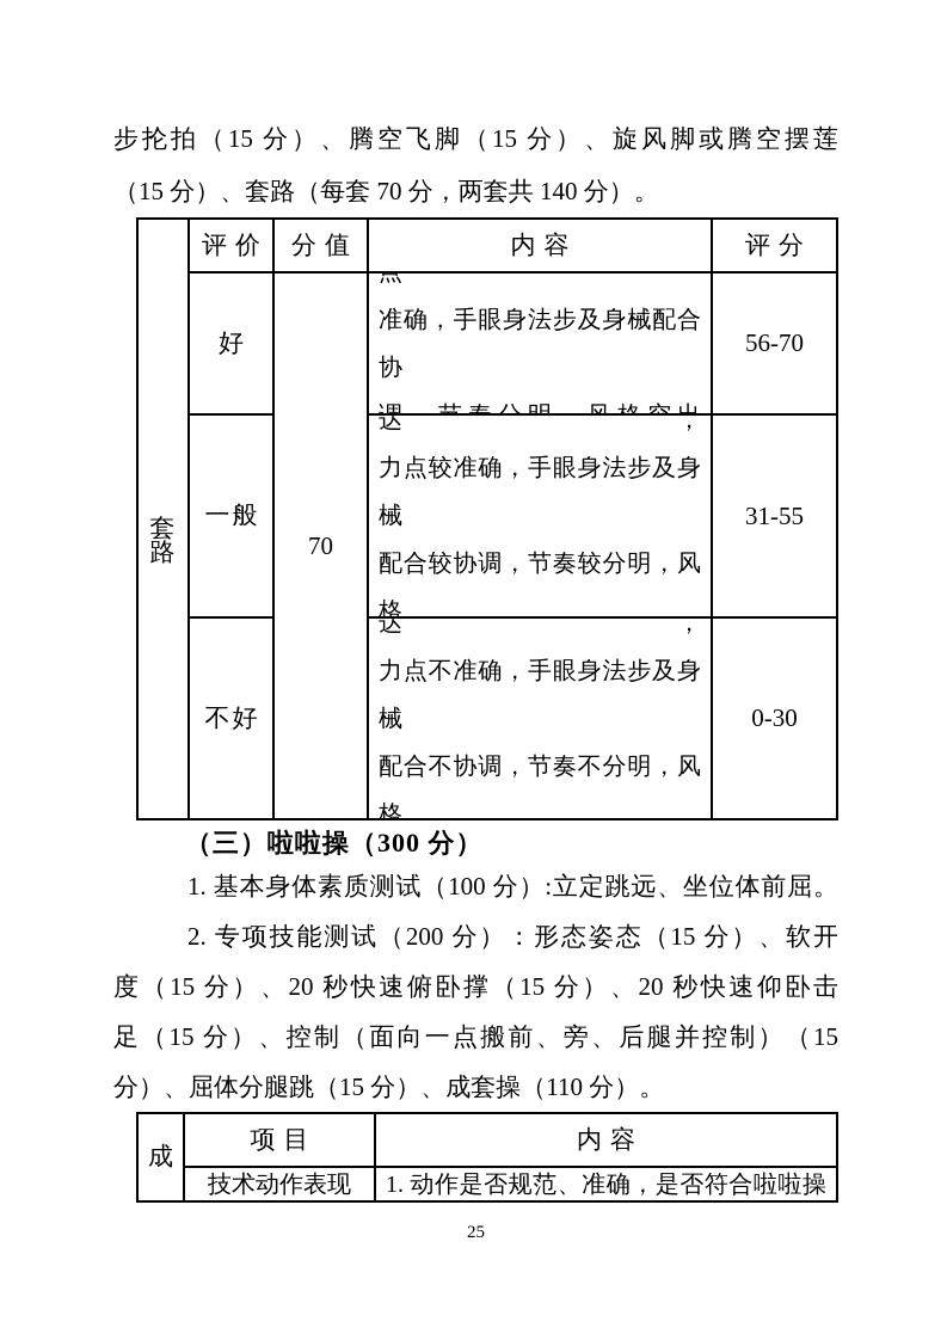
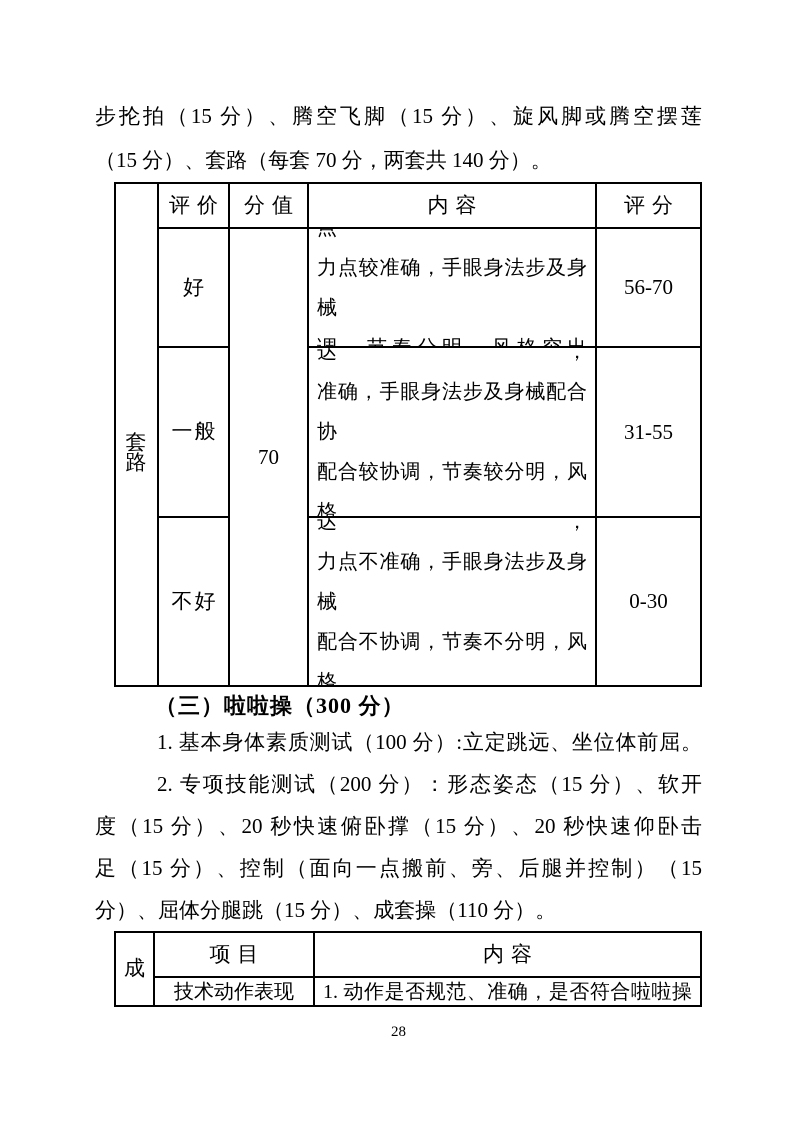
  步抡拍（15 分）、腾空飞脚（15 分）、旋风脚或腾空摆莲
  （15 分）、套路（每套 70 分，两套共 140 分）。
  评价
  分值
  内容
  评分
  好
  70
- 准确，手眼身法步及身械配合协
+ 力点较准确，手眼身法步及身械
  56-70
  一般
- 力点较准确，手眼身法步及身械
+ 准确，手眼身法步及身械配合协
  配合较协调，节奏较分明，风格
  31-55
  不好
  力点不准确，手眼身法步及身械
  配合不协调，节奏不分明，风格
  0-30
  （三）啦啦操（300 分）
  1. 基本身体素质测试（100 分）:立定跳远、坐位体前屈。
  2. 专项技能测试（200 分）：形态姿态（15 分）、软开
  度（15 分）、20 秒快速俯卧撑（15 分）、20 秒快速仰卧击
  足（15 分）、控制（面向一点搬前、旁、后腿并控制）（15
  分）、屈体分腿跳（15 分）、成套操（110 分）。
  成
  项目
  内容
  技术动作表现
  1. 动作是否规范、准确，是否符合啦啦操
- 25
+ 28
